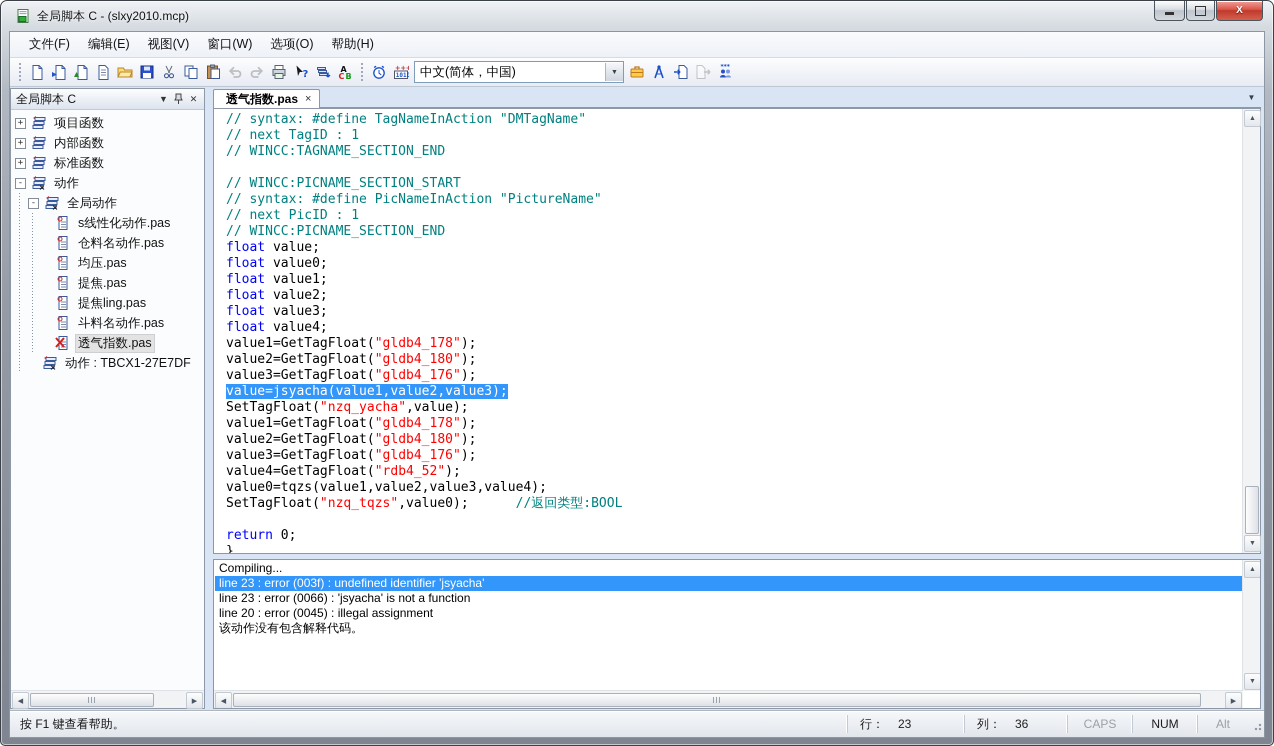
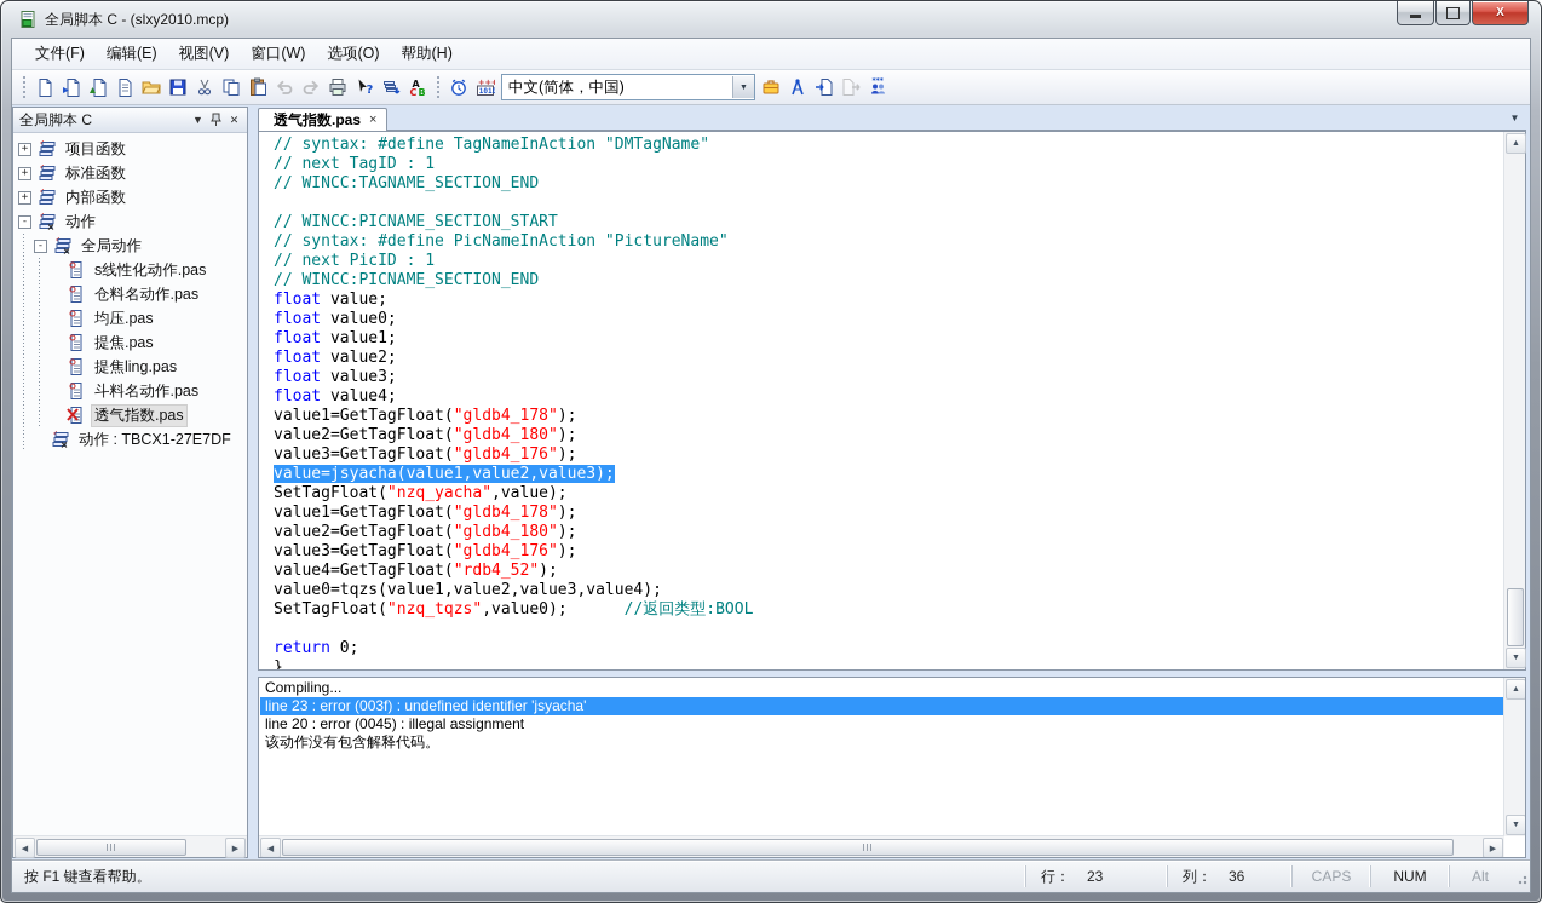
  全局脚本 C - (slxy2010.mcp)
  X
  文件(F)
  编辑(E)
  视图(V)
  窗口(W)
  选项(O)
  帮助(H)
  ?
  A
  C
  B
  +++
  中文(简体，中国)
  全局脚本 C
  ▼
  ✕
  +
  项目函数
  +
- 内部函数
+ 标准函数
  +
- 标准函数
+ 内部函数
  -
  动作
  -
  全局动作
  s线性化动作.pas
  仓料名动作.pas
  均压.pas
  提焦.pas
  提焦ling.pas
  斗料名动作.pas
  透气指数.pas
  动作 : TBCX1-27E7DF
  透气指数.pas
  ×
  ▼
  // syntax: #define TagNameInAction "DMTagName"
  // next TagID : 1
  // WINCC:TAGNAME_SECTION_END
  // WINCC:PICNAME_SECTION_START
  // syntax: #define PicNameInAction "PictureName"
  // next PicID : 1
  // WINCC:PICNAME_SECTION_END
  float value;
  float value0;
  float value1;
  float value2;
  float value3;
  float value4;
  value1=GetTagFloat("gldb4_178");
  value2=GetTagFloat("gldb4_180");
  value3=GetTagFloat("gldb4_176");
  value=jsyacha(value1,value2,value3);
  SetTagFloat("nzq_yacha",value);
  value1=GetTagFloat("gldb4_178");
  value2=GetTagFloat("gldb4_180");
  value3=GetTagFloat("gldb4_176");
  value4=GetTagFloat("rdb4_52");
  value0=tqzs(value1,value2,value3,value4);
  SetTagFloat("nzq_tqzs",value0); //返回类型:BOOL
  return 0;
  }
  Compiling...
  line 23 : error (003f) : undefined identifier 'jsyacha'
- line 23 : error (0066) : 'jsyacha' is not a function
  line 20 : error (0045) : illegal assignment
  该动作没有包含解释代码。
  按 F1 键查看帮助。
  行：
  23
  列：
  36
  CAPS
  NUM
  Alt
